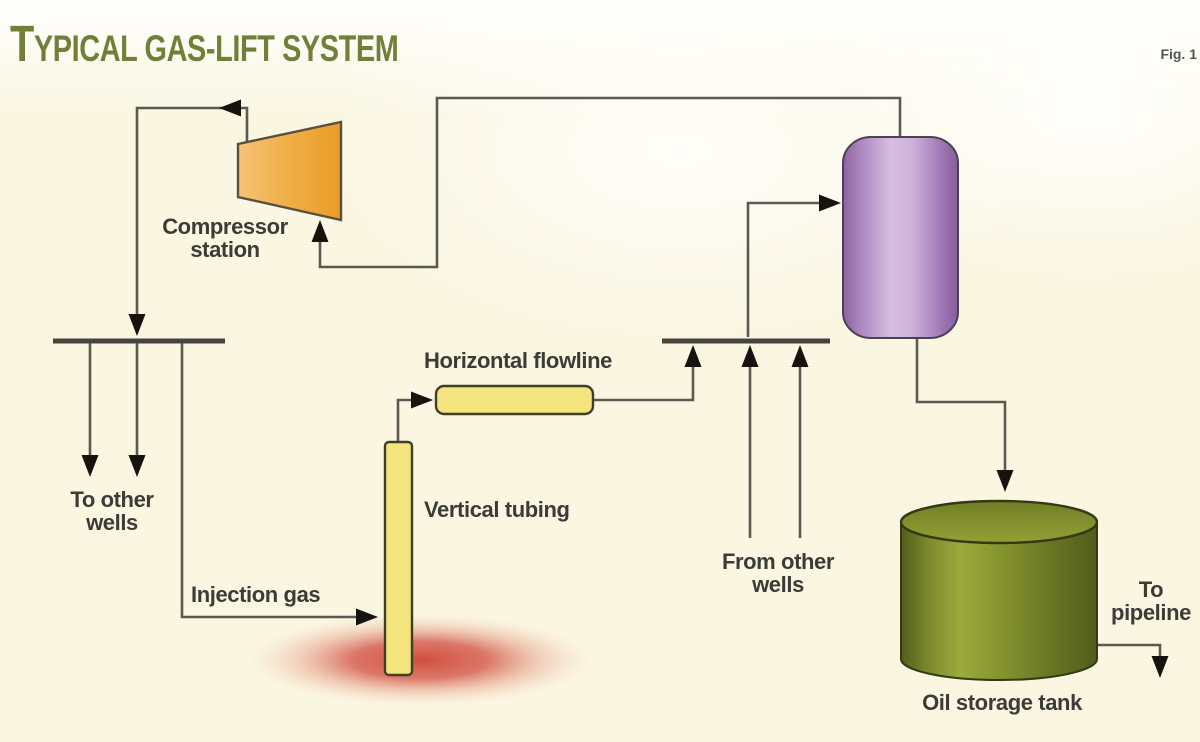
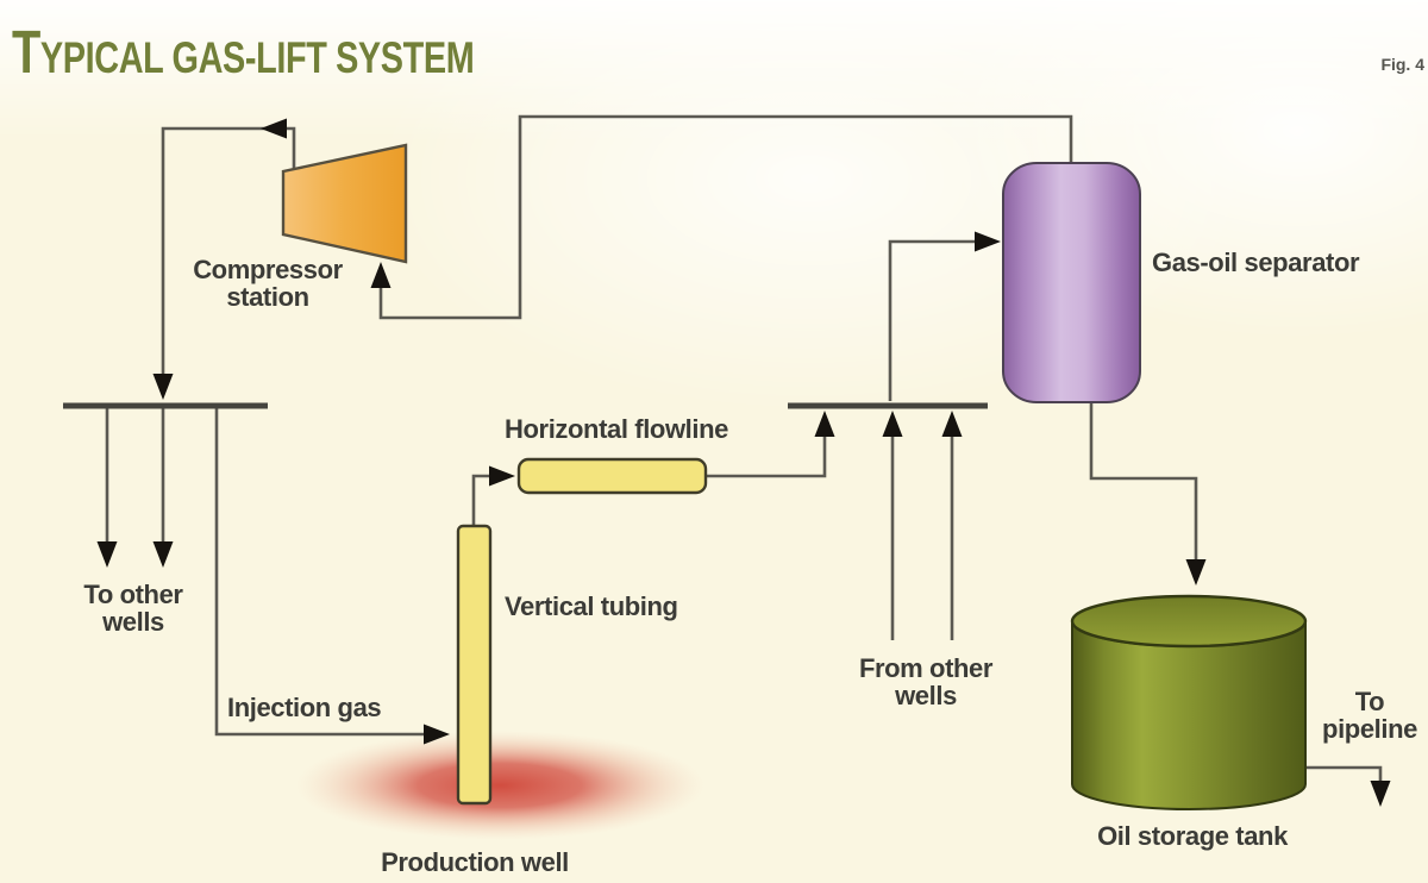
  TYPICAL GAS-LIFT SYSTEM
- Fig. 1
+ Fig. 4
  Compressor
  station
+ Gas-oil separator
  Horizontal flowline
  Vertical tubing
  Injection gas
  To other
  wells
  From other
  wells
+ Production well
  Oil storage tank
  To
  pipeline
